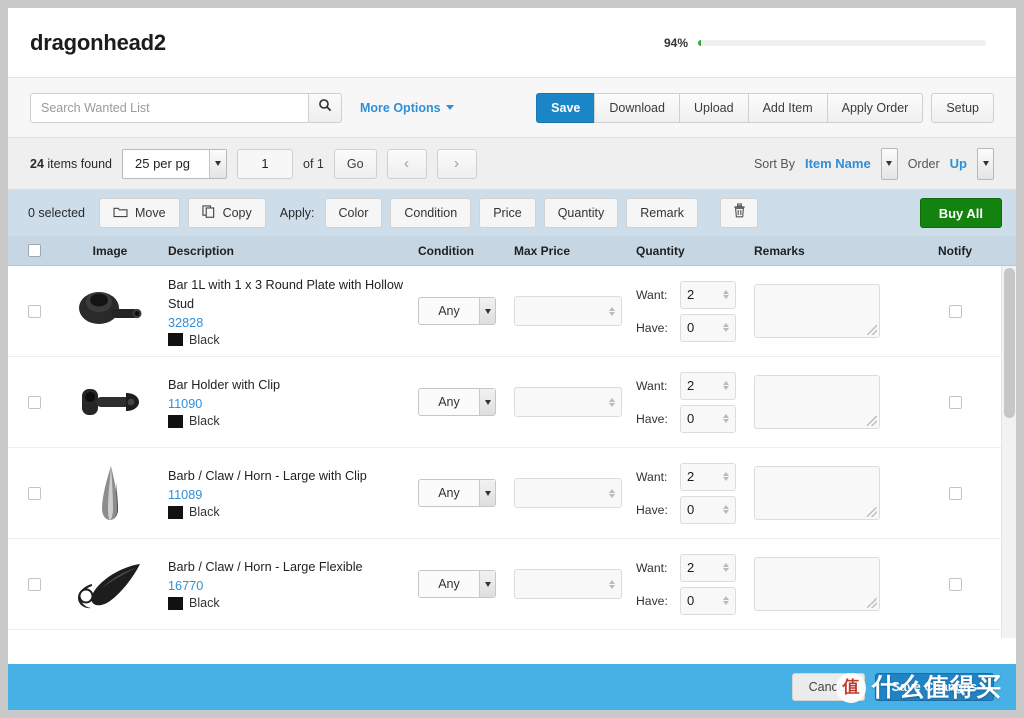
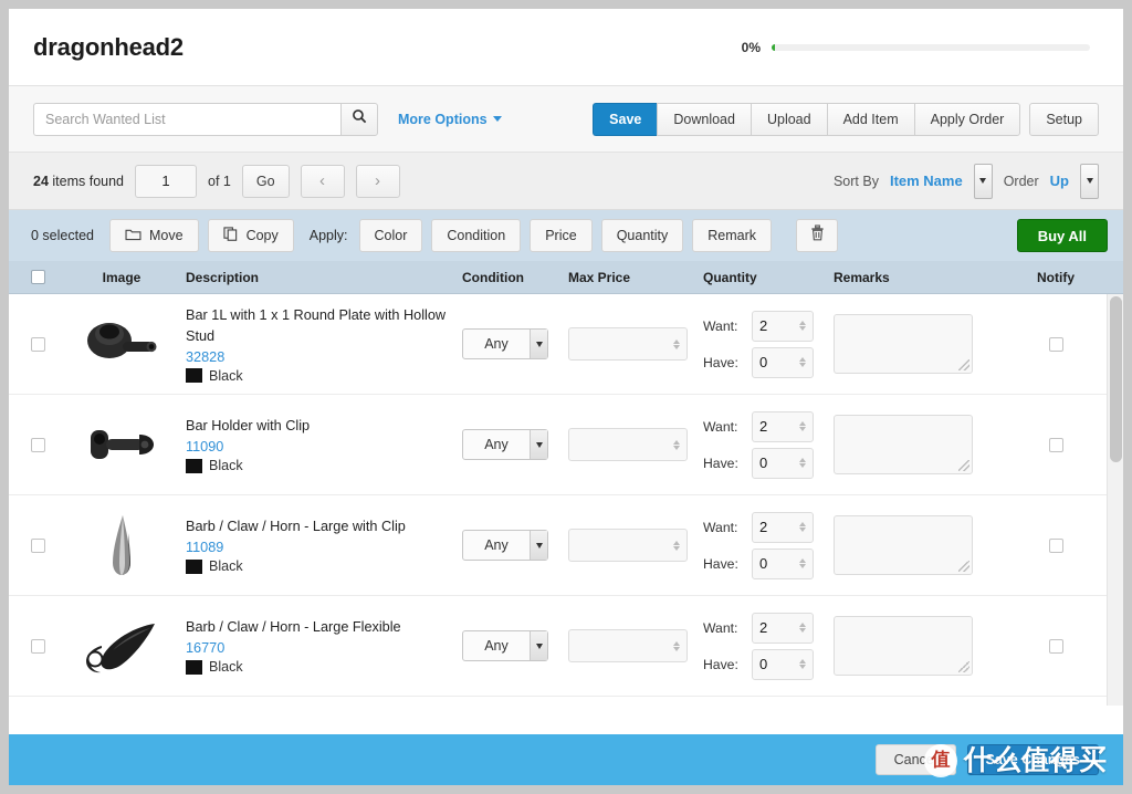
  dragonhead2
- 94%
+ 0%
  Search Wanted List
  More Options
  Save
  Download
  Upload
  Add Item
  Apply Order
  Setup
  24 items found
- 25 per pg
  1
  of 1
  Go
  ‹
  ›
  Sort By
  Item Name
  Order
  Up
  0 selected
  Move
  Copy
  Apply:
  Color
  Condition
  Price
  Quantity
  Remark
  Buy All
  Image
  Description
  Condition
  Max Price
  Quantity
  Remarks
  Notify
- Bar 1L with 1 x 3 Round Plate with Hollow Stud
+ Bar 1L with 1 x 1 Round Plate with Hollow Stud
  32828
  Black
  Any
  Want:
  2
  Have:
  0
  Bar Holder with Clip
  11090
  Black
  Any
  Want:
  2
  Have:
  0
  Barb / Claw / Horn - Large with Clip
  11089
  Black
  Any
  Want:
  2
  Have:
  0
  Barb / Claw / Horn - Large Flexible
  16770
  Black
  Any
  Want:
  2
  Have:
  0
  Save Changes
  值
  什么值得买
